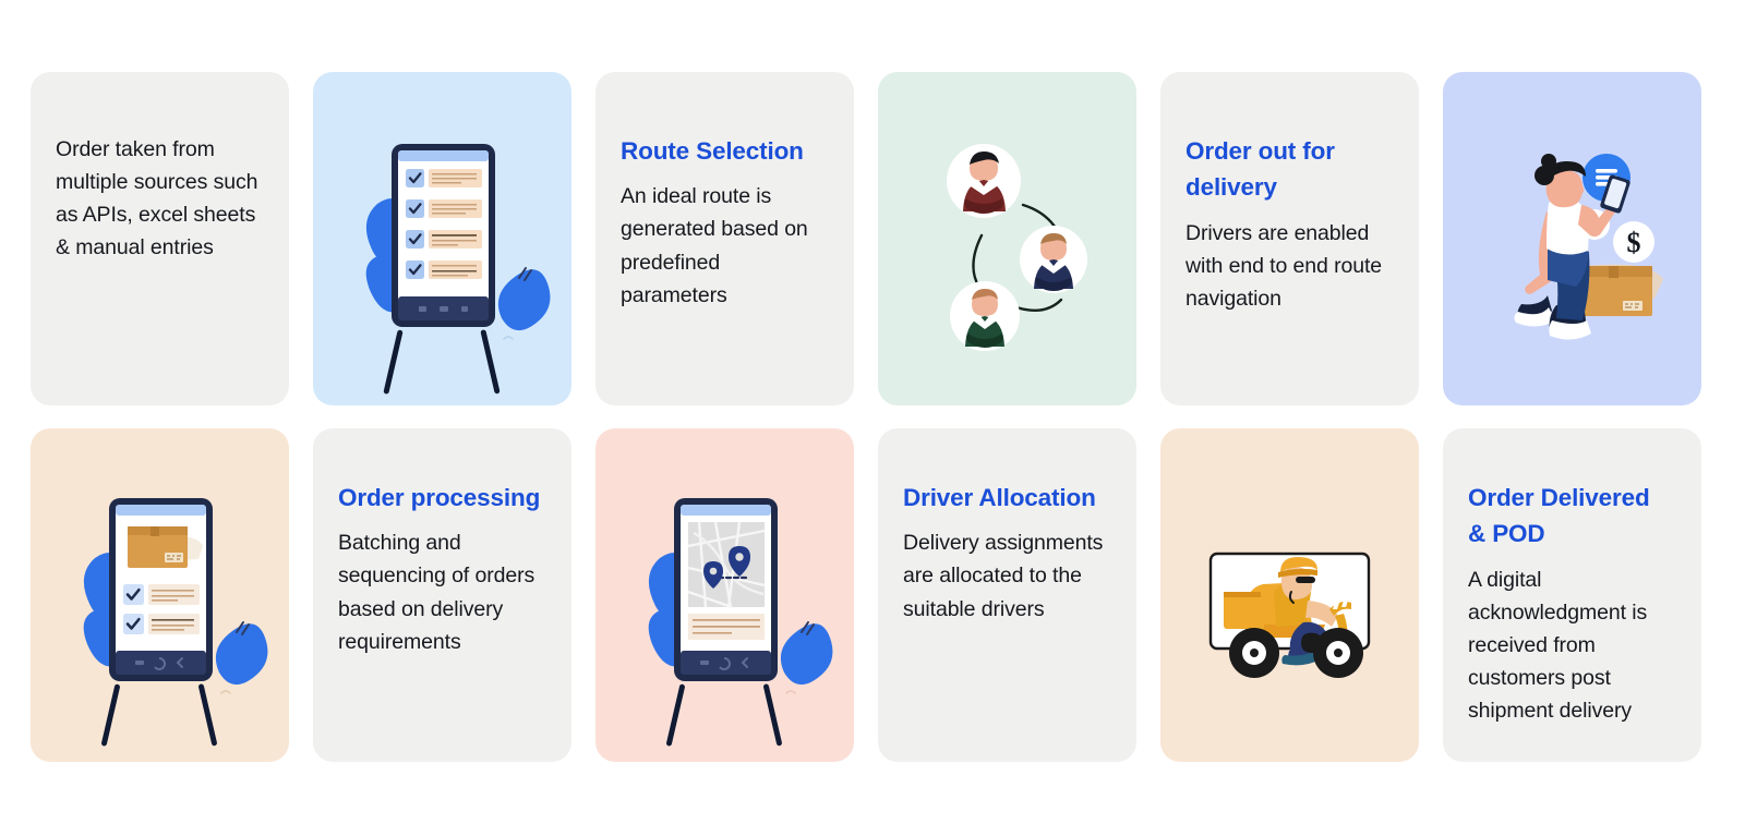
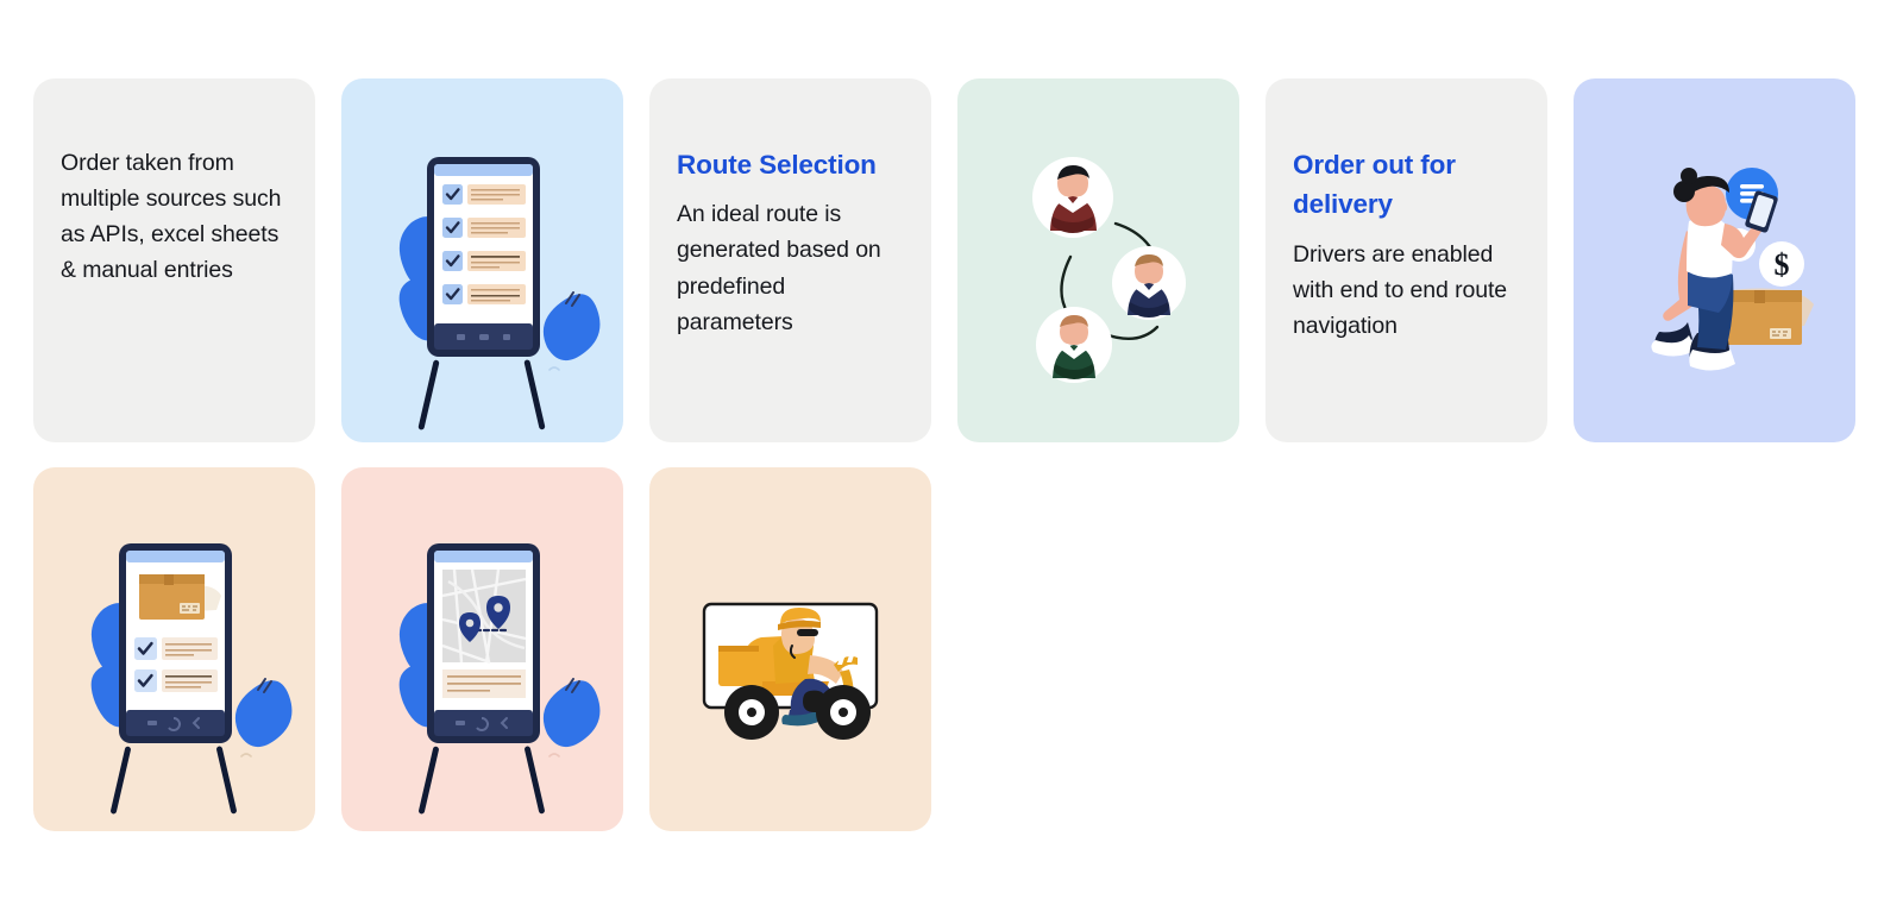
  Order taken from multiple sources such as APIs, excel sheets & manual entries
  Route Selection
  An ideal route is generated based on predefined parameters
  Order out for delivery
  Drivers are enabled with end to end route navigation
  $
- Order processing
- Batching and sequencing of orders based on delivery requirements
- Driver Allocation
- Delivery assignments are allocated to the suitable drivers
- Order Delivered & POD
- A digital acknowledgment is received from customers post shipment delivery
